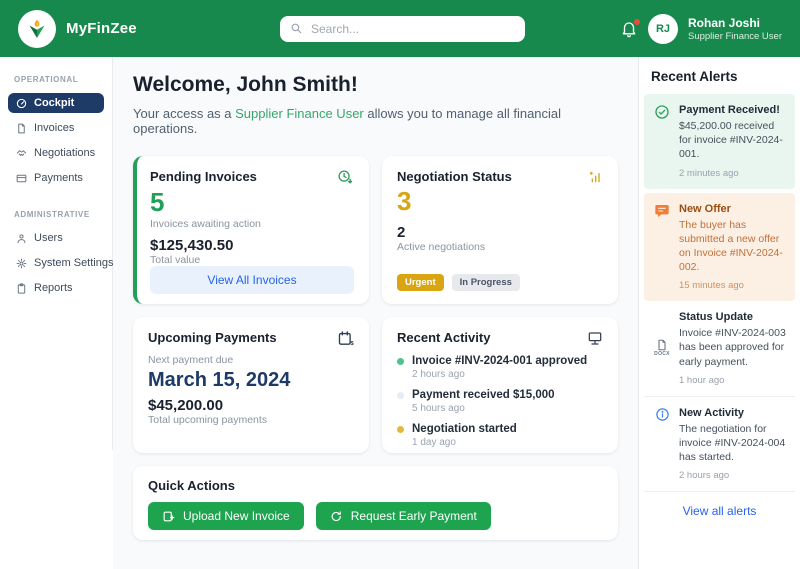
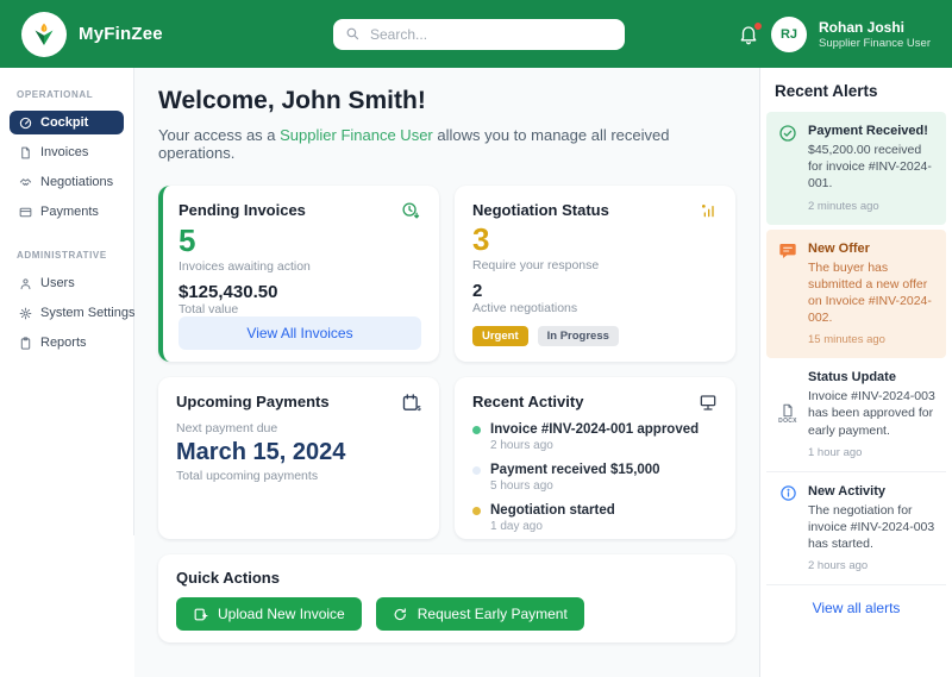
  MyFinZee
  Search...
  RJ
  Rohan Joshi
  Supplier Finance User
  OPERATIONAL
  Cockpit
  Invoices
  Negotiations
  Payments
  ADMINISTRATIVE
  Users
  System Settings
  Reports
  Welcome, John Smith!
- Your access as a Supplier Finance User allows you to manage all financial operations.
+ Your access as a Supplier Finance User allows you to manage all received operations.
  Pending Invoices
  5
  Invoices awaiting action
  $125,430.50
  Total value
  View All Invoices
  Negotiation Status
  3
+ Require your response
  2
  Active negotiations
  Urgent
  In Progress
  Upcoming Payments
  Next payment due
  March 15, 2024
- $45,200.00
  Total upcoming payments
  Recent Activity
  Invoice #INV-2024-001 approved
  2 hours ago
  Payment received $15,000
  5 hours ago
  Negotiation started
  1 day ago
  Quick Actions
  Upload New Invoice
  Request Early Payment
  Recent Alerts
  Payment Received!
  $45,200.00 received for invoice #INV-2024-001.
  2 minutes ago
  New Offer
  The buyer has submitted a new offer on Invoice #INV-2024-002.
  15 minutes ago
  Status Update
  Invoice #INV-2024-003 has been approved for early payment.
  1 hour ago
  New Activity
- The negotiation for invoice #INV-2024-004 has started.
+ The negotiation for invoice #INV-2024-003 has started.
  2 hours ago
  View all alerts
